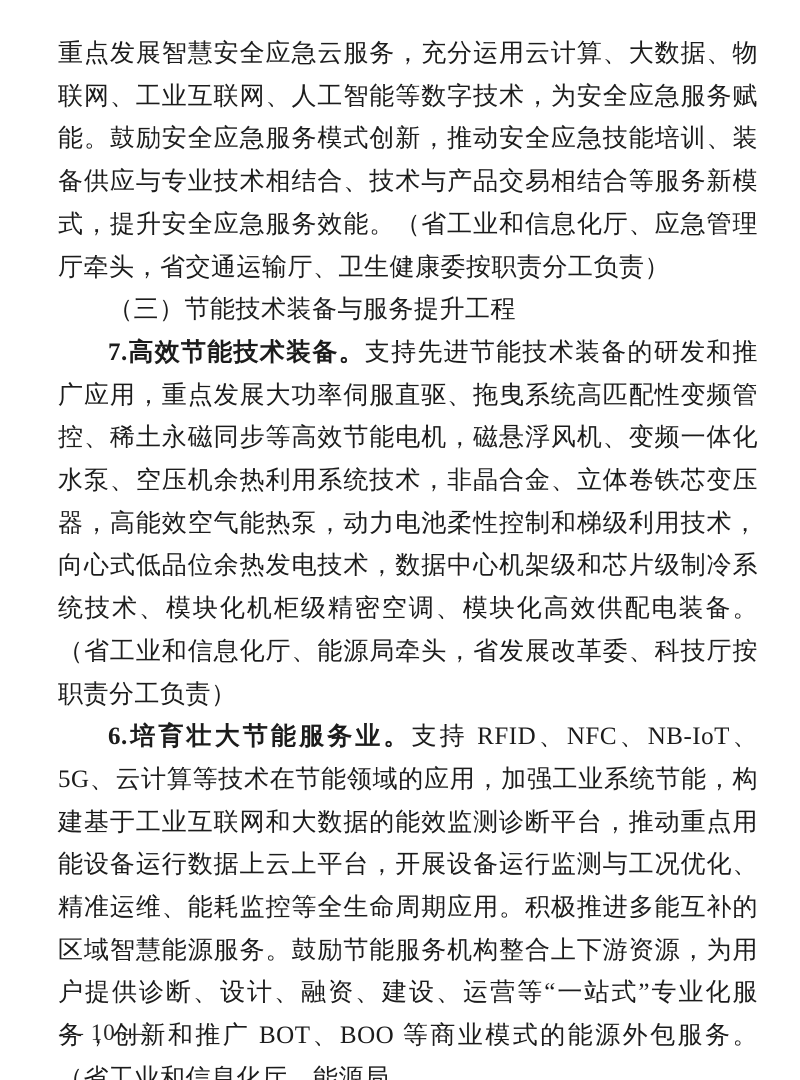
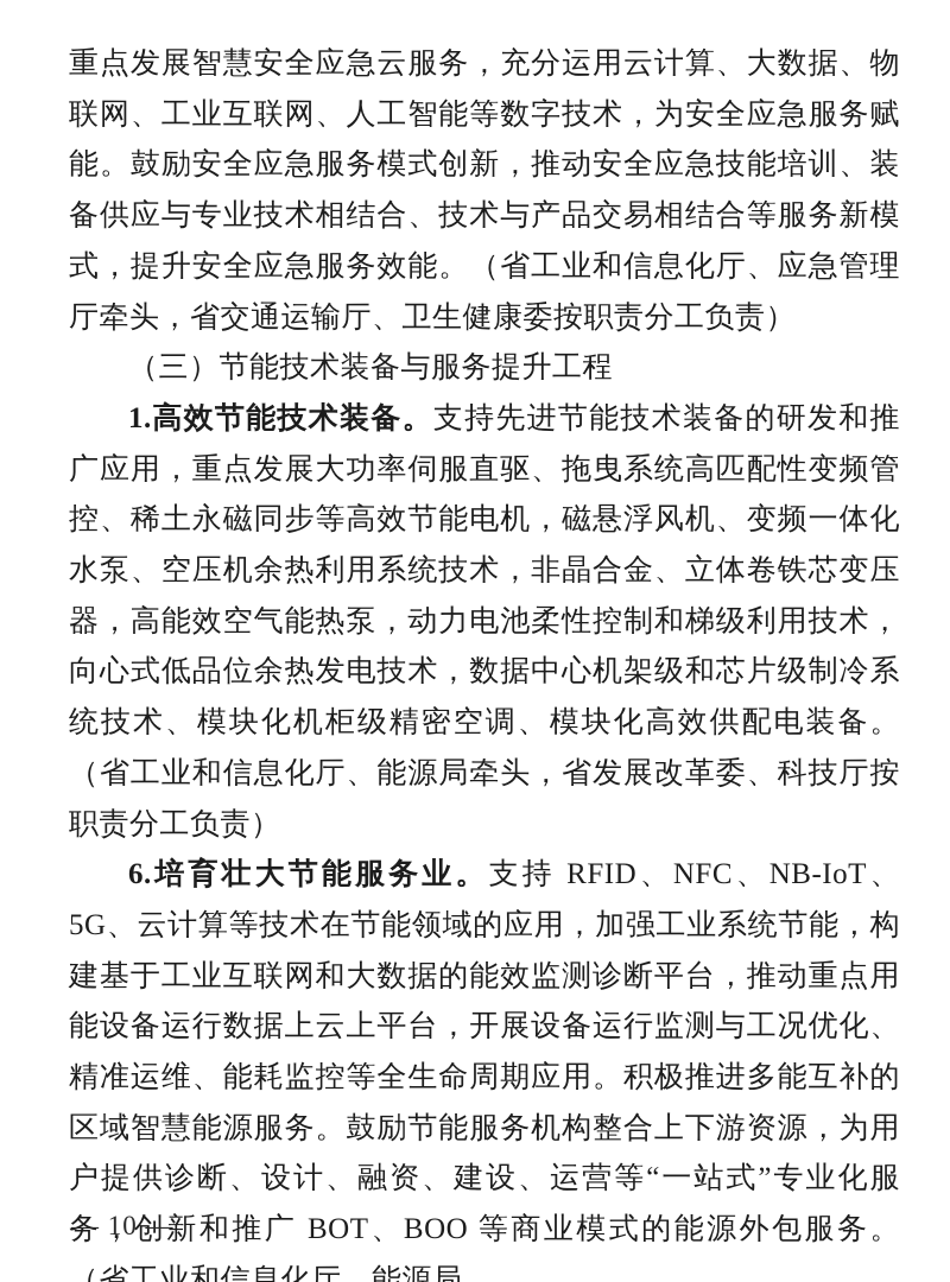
  重点发展智慧安全应急云服务，充分运用云计算、大数据、物联网、工业互联网、人工智能等数字技术，为安全应急服务赋能。鼓励安全应急服务模式创新，推动安全应急技能培训、装备供应与专业技术相结合、技术与产品交易相结合等服务新模式，提升安全应急服务效能。（省工业和信息化厅、应急管理厅牵头，省交通运输厅、卫生健康委按职责分工负责）
  （三）节能技术装备与服务提升工程
- 7.高效节能技术装备。支持先进节能技术装备的研发和推广应用，重点发展大功率伺服直驱、拖曳系统高匹配性变频管控、稀土永磁同步等高效节能电机，磁悬浮风机、变频一体化水泵、空压机余热利用系统技术，非晶合金、立体卷铁芯变压器，高能效空气能热泵，动力电池柔性控制和梯级利用技术，向心式低品位余热发电技术，数据中心机架级和芯片级制冷系统技术、模块化机柜级精密空调、模块化高效供配电装备。（省工业和信息化厅、能源局牵头，省发展改革委、科技厅按职责分工负责）
+ 1.高效节能技术装备。支持先进节能技术装备的研发和推广应用，重点发展大功率伺服直驱、拖曳系统高匹配性变频管控、稀土永磁同步等高效节能电机，磁悬浮风机、变频一体化水泵、空压机余热利用系统技术，非晶合金、立体卷铁芯变压器，高能效空气能热泵，动力电池柔性控制和梯级利用技术，向心式低品位余热发电技术，数据中心机架级和芯片级制冷系统技术、模块化机柜级精密空调、模块化高效供配电装备。（省工业和信息化厅、能源局牵头，省发展改革委、科技厅按职责分工负责）
  6.培育壮大节能服务业。支持 RFID、NFC、NB-IoT、5G、云计算等技术在节能领域的应用，加强工业系统节能，构建基于工业互联网和大数据的能效监测诊断平台，推动重点用能设备运行数据上云上平台，开展设备运行监测与工况优化、精准运维、能耗监控等全生命周期应用。积极推进多能互补的区域智慧能源服务。鼓励节能服务机构整合上下游资源，为用户提供诊断、设计、融资、建设、运营等“一站式”专业化服务，创新和推广 BOT、BOO 等商业模式的能源外包服务。（省工业和信息化厅、能源局
  — 10 —
